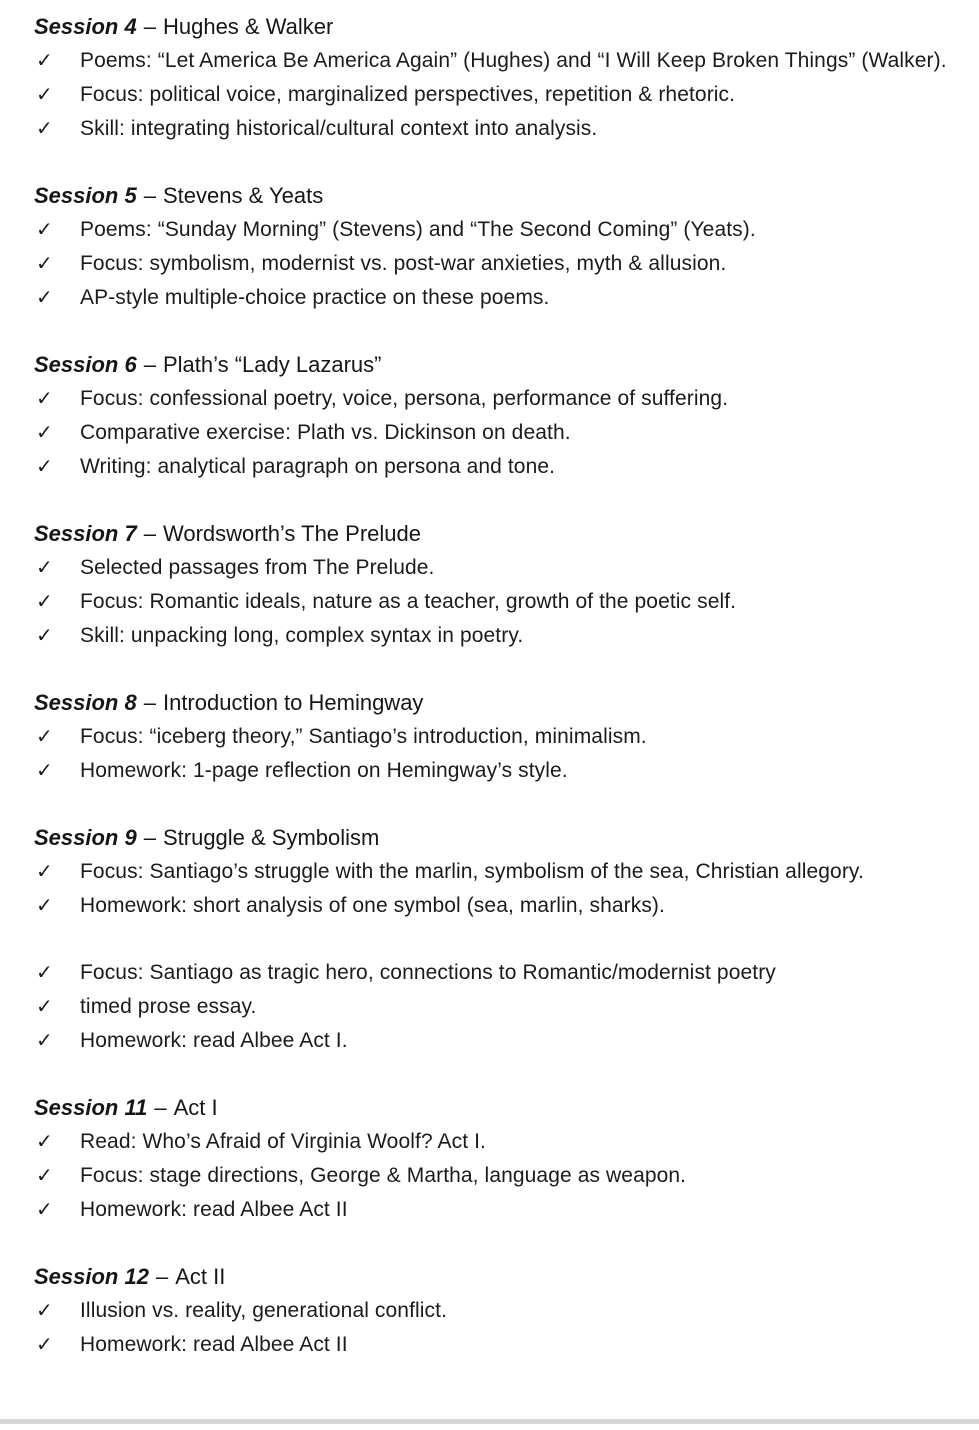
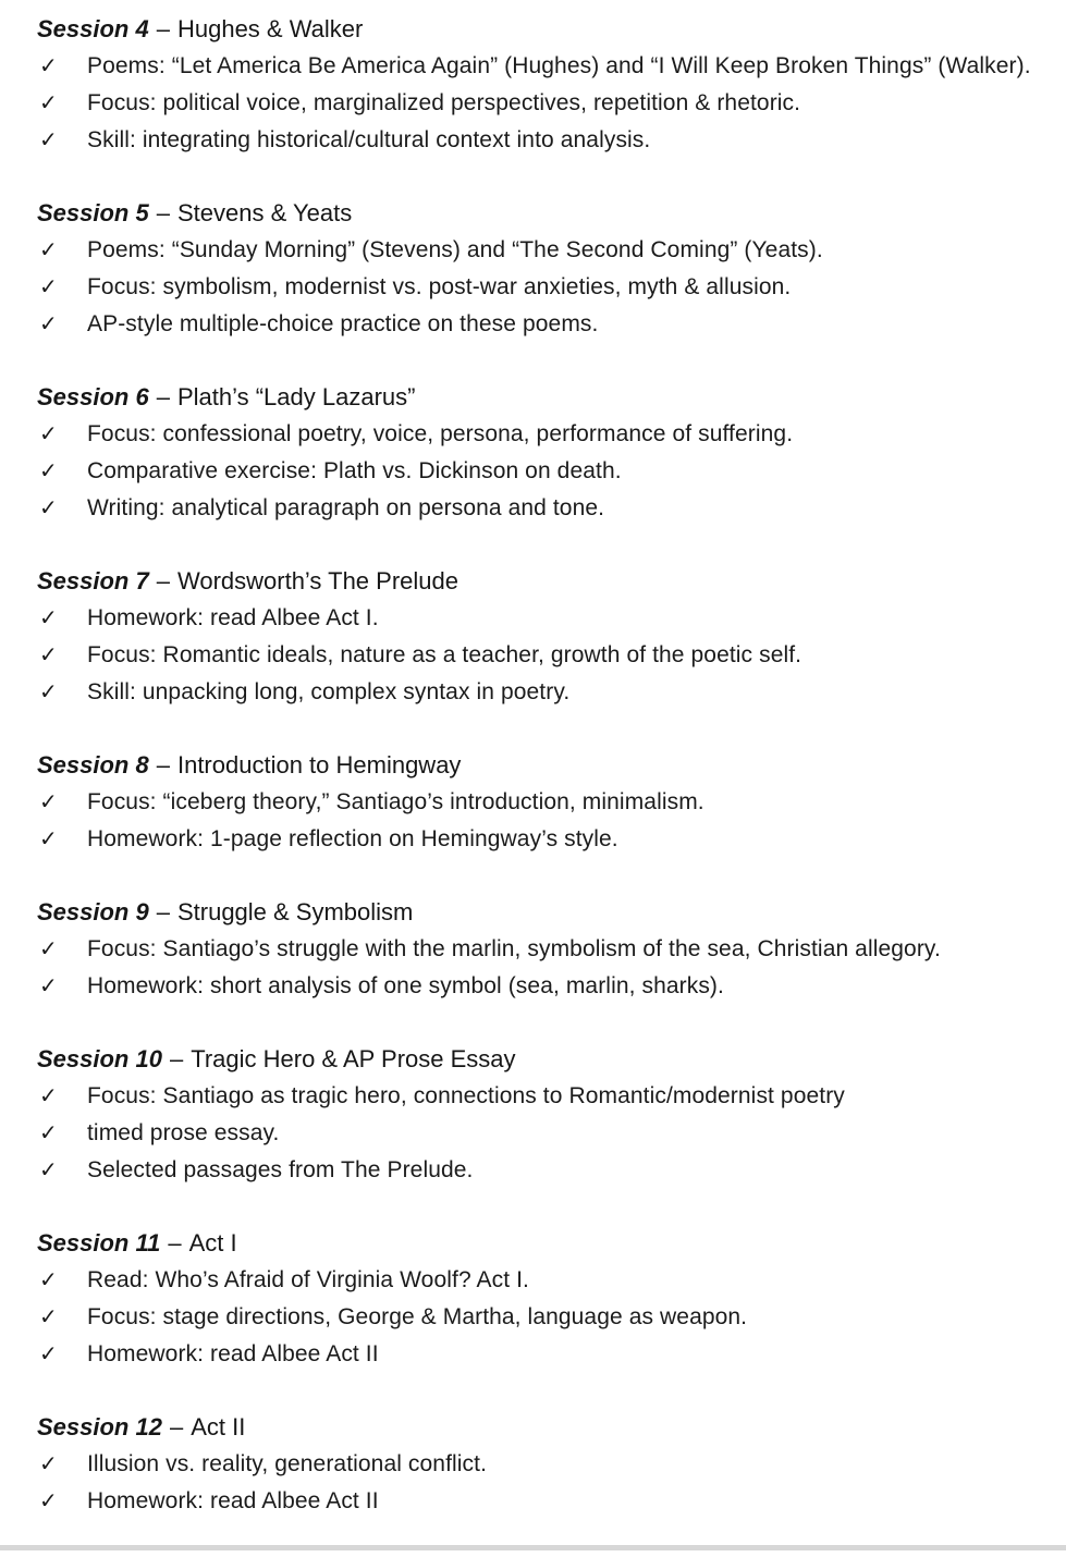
  Session 4 – Hughes & Walker
  ✓
  Poems: “Let America Be America Again” (Hughes) and “I Will Keep Broken Things” (Walker).
  ✓
  Focus: political voice, marginalized perspectives, repetition & rhetoric.
  ✓
  Skill: integrating historical/cultural context into analysis.
  Session 5 – Stevens & Yeats
  ✓
  Poems: “Sunday Morning” (Stevens) and “The Second Coming” (Yeats).
  ✓
  Focus: symbolism, modernist vs. post-war anxieties, myth & allusion.
  ✓
  AP-style multiple-choice practice on these poems.
  Session 6 – Plath’s “Lady Lazarus”
  ✓
  Focus: confessional poetry, voice, persona, performance of suffering.
  ✓
  Comparative exercise: Plath vs. Dickinson on death.
  ✓
  Writing: analytical paragraph on persona and tone.
  Session 7 – Wordsworth’s The Prelude
  ✓
- Selected passages from The Prelude.
+ Homework: read Albee Act I.
  ✓
  Focus: Romantic ideals, nature as a teacher, growth of the poetic self.
  ✓
  Skill: unpacking long, complex syntax in poetry.
  Session 8 – Introduction to Hemingway
  ✓
  Focus: “iceberg theory,” Santiago’s introduction, minimalism.
  ✓
  Homework: 1-page reflection on Hemingway’s style.
  Session 9 – Struggle & Symbolism
  ✓
  Focus: Santiago’s struggle with the marlin, symbolism of the sea, Christian allegory.
  ✓
  Homework: short analysis of one symbol (sea, marlin, sharks).
+ Session 10 – Tragic Hero & AP Prose Essay
  ✓
  Focus: Santiago as tragic hero, connections to Romantic/modernist poetry
  ✓
  timed prose essay.
  ✓
- Homework: read Albee Act I.
+ Selected passages from The Prelude.
  Session 11 – Act I
  ✓
  Read: Who’s Afraid of Virginia Woolf? Act I.
  ✓
  Focus: stage directions, George & Martha, language as weapon.
  ✓
  Homework: read Albee Act II
  Session 12 – Act II
  ✓
  Illusion vs. reality, generational conflict.
  ✓
  Homework: read Albee Act II
